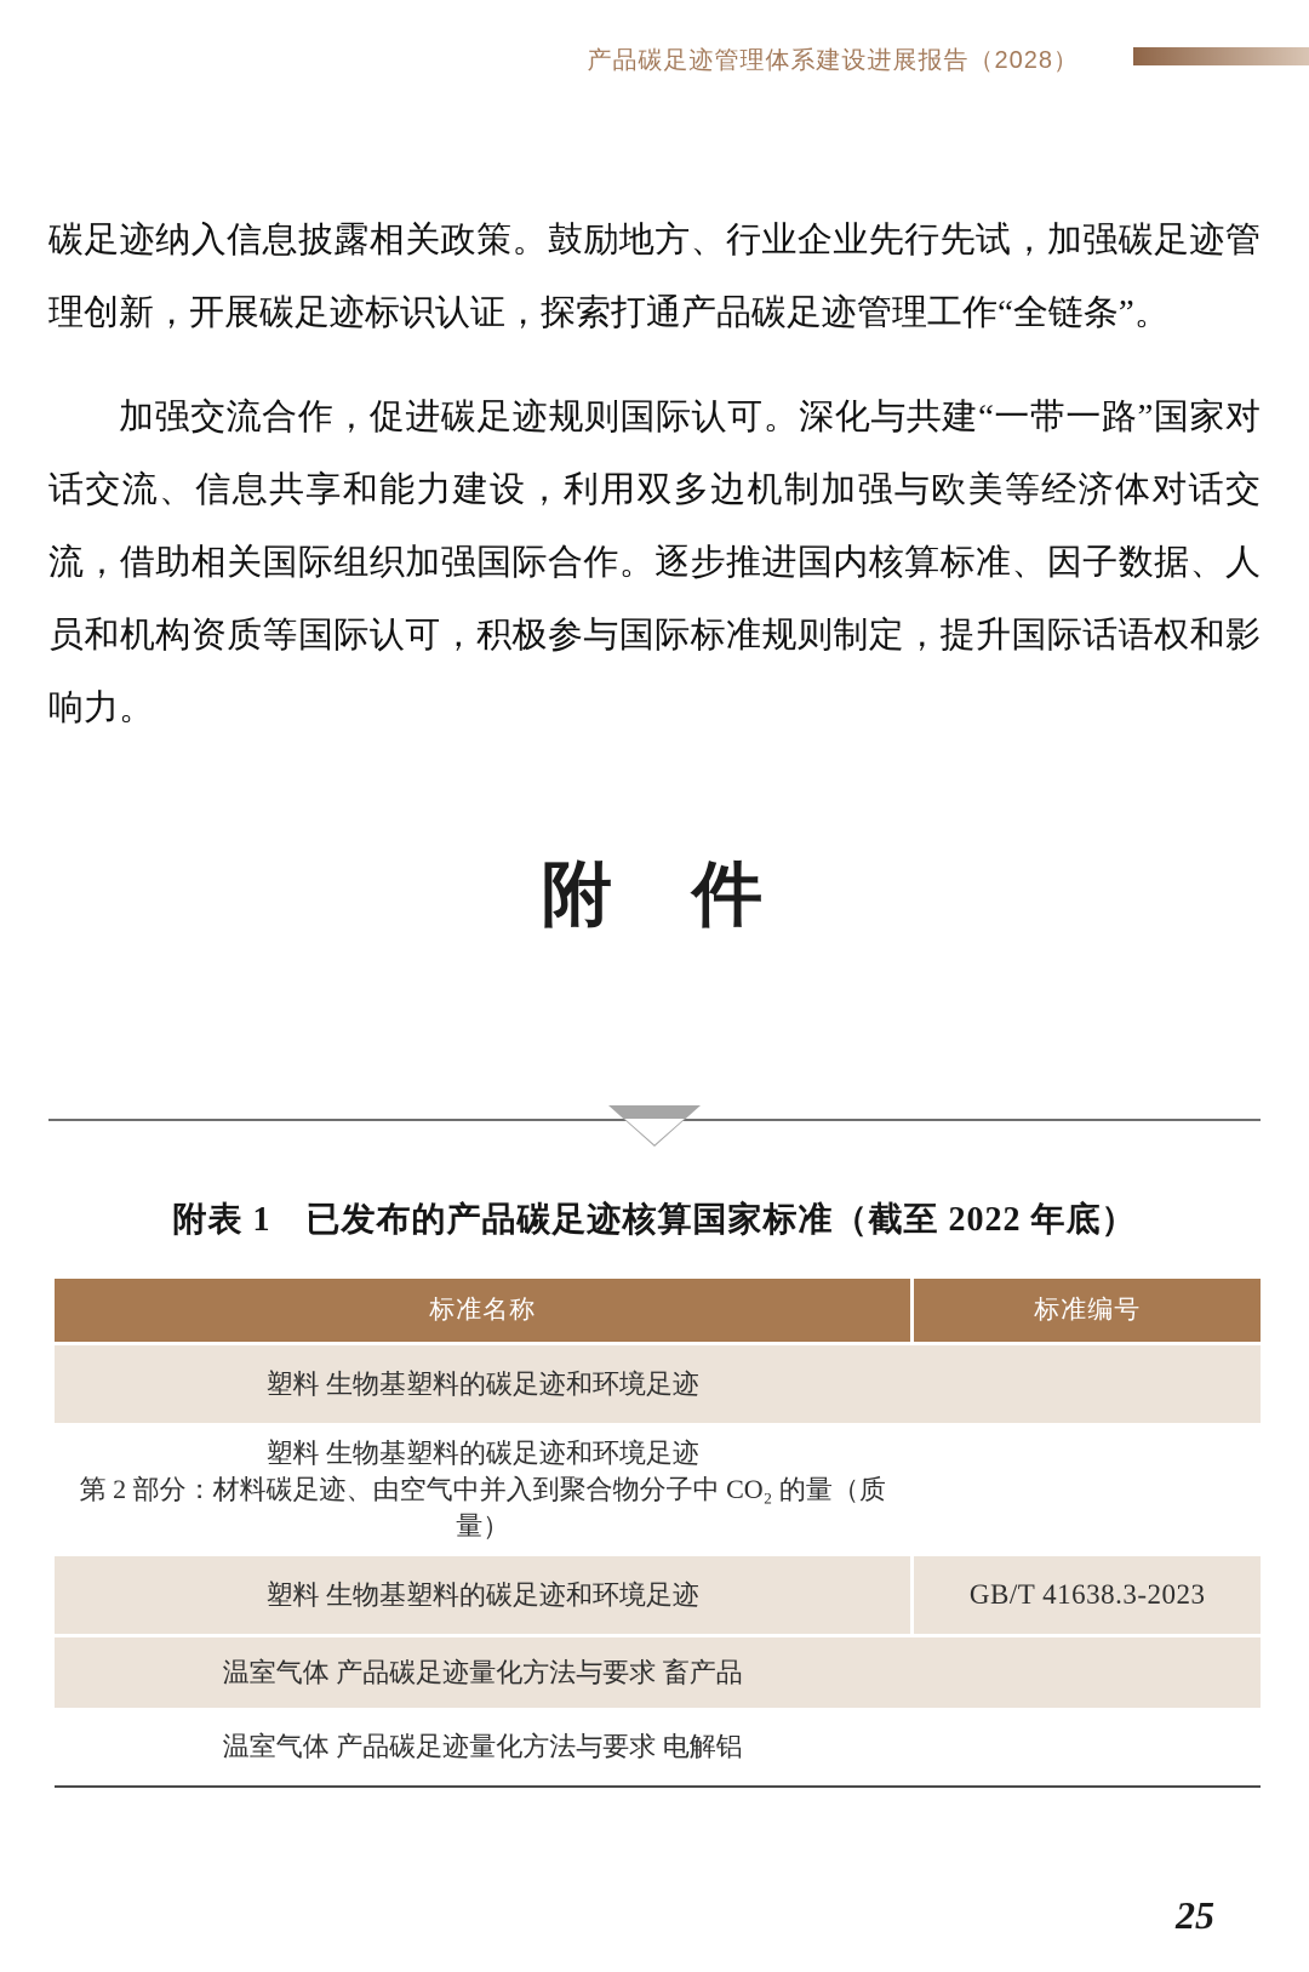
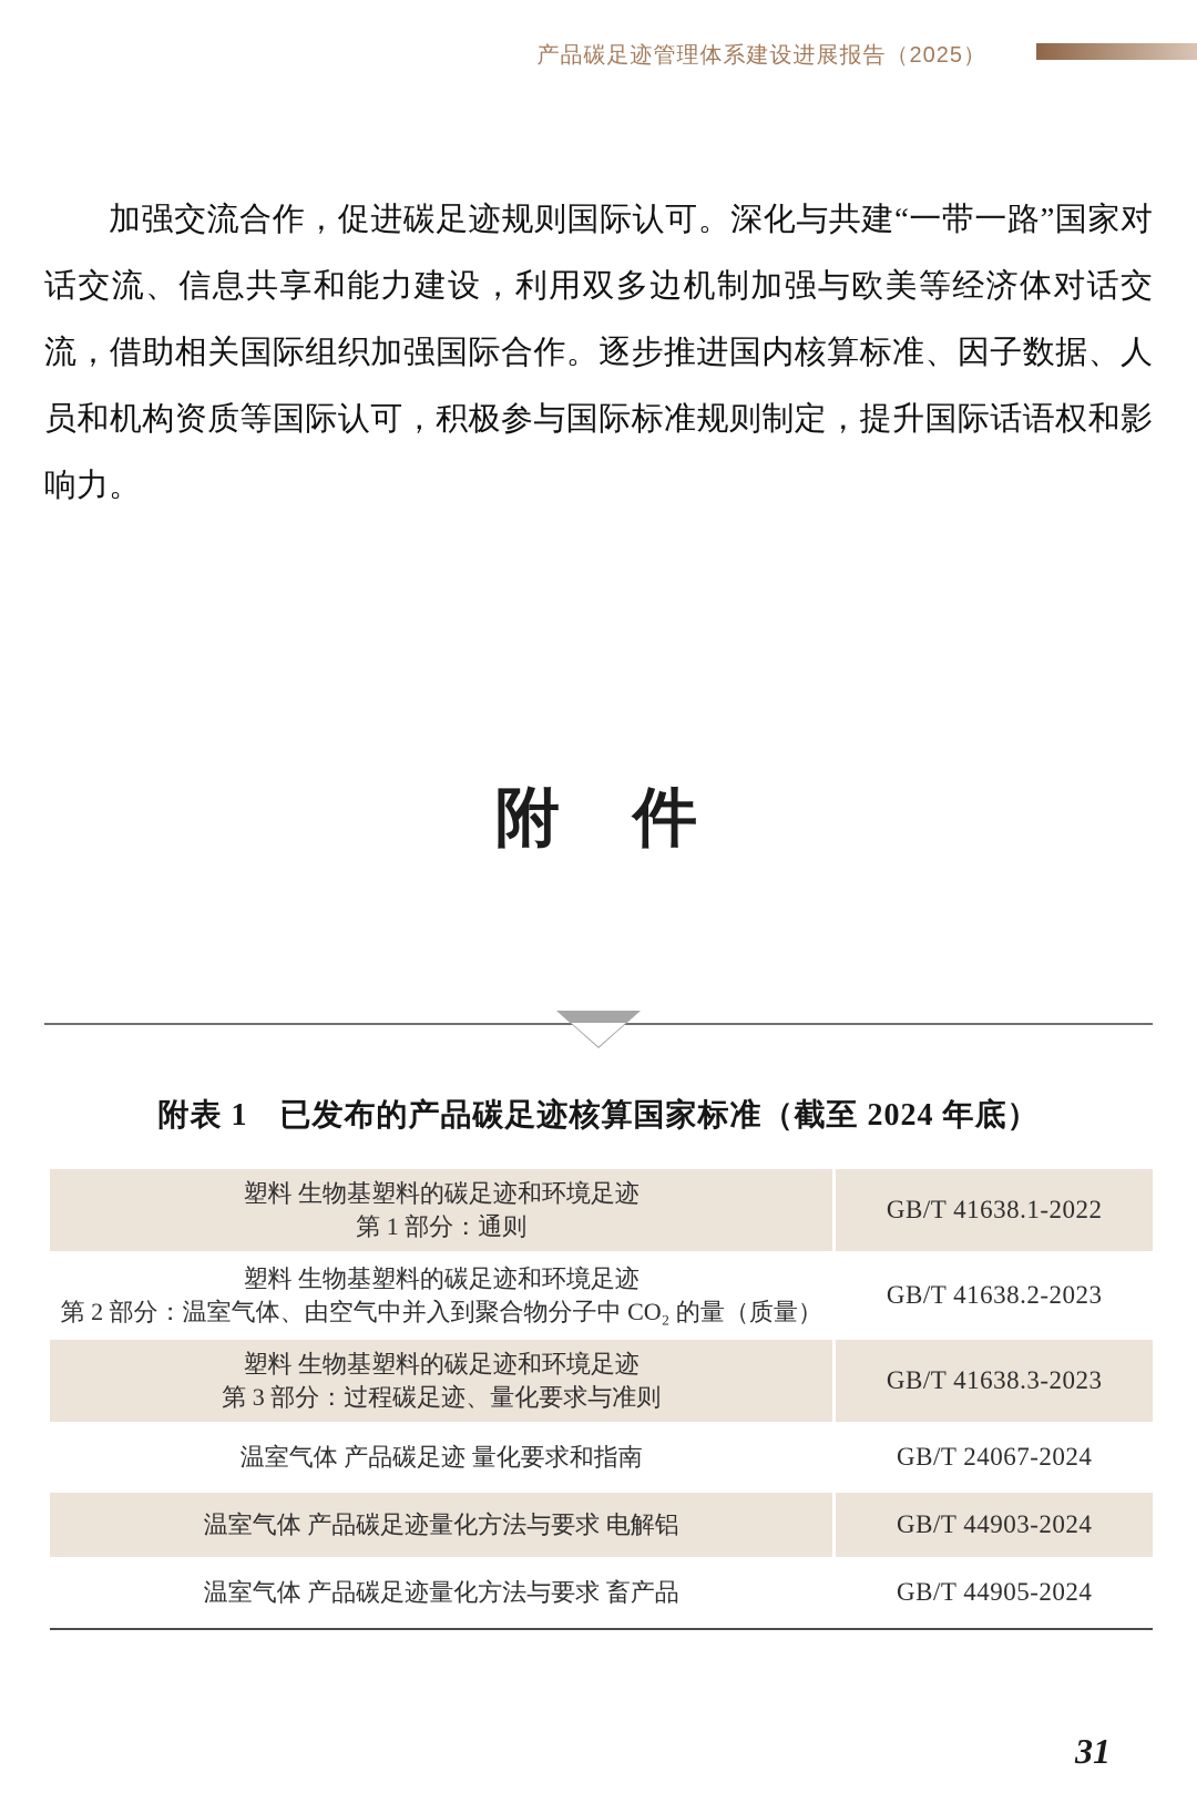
- 产品碳足迹管理体系建设进展报告（2028）
+ 产品碳足迹管理体系建设进展报告（2025）
- 碳足迹纳入信息披露相关政策。鼓励地方、行业企业先行先试，加强碳足迹管理创新，开展碳足迹标识认证，探索打通产品碳足迹管理工作“全链条”。
  加强交流合作，促进碳足迹规则国际认可。深化与共建“一带一路”国家对话交流、信息共享和能力建设，利用双多边机制加强与欧美等经济体对话交流，借助相关国际组织加强国际合作。逐步推进国内核算标准、因子数据、人员和机构资质等国际认可，积极参与国际标准规则制定，提升国际话语权和影响力。
  附 件
- 附表 1 已发布的产品碳足迹核算国家标准（截至 2022 年底）
+ 附表 1 已发布的产品碳足迹核算国家标准（截至 2024 年底）
- 标准名称
- 标准编号
  塑料 生物基塑料的碳足迹和环境足迹
+ 第 1 部分：通则
+ GB/T 41638.1-2022
  塑料 生物基塑料的碳足迹和环境足迹
- 第 2 部分：材料碳足迹、由空气中并入到聚合物分子中 CO₂ 的量（质量）
+ 第 2 部分：温室气体、由空气中并入到聚合物分子中 CO₂ 的量（质量）
+ GB/T 41638.2-2023
  塑料 生物基塑料的碳足迹和环境足迹
+ 第 3 部分：过程碳足迹、量化要求与准则
  GB/T 41638.3-2023
+ 温室气体 产品碳足迹 量化要求和指南
+ GB/T 24067-2024
- 温室气体 产品碳足迹量化方法与要求 畜产品
+ 温室气体 产品碳足迹量化方法与要求 电解铝
+ GB/T 44903-2024
- 温室气体 产品碳足迹量化方法与要求 电解铝
+ 温室气体 产品碳足迹量化方法与要求 畜产品
+ GB/T 44905-2024
- 25
+ 31
